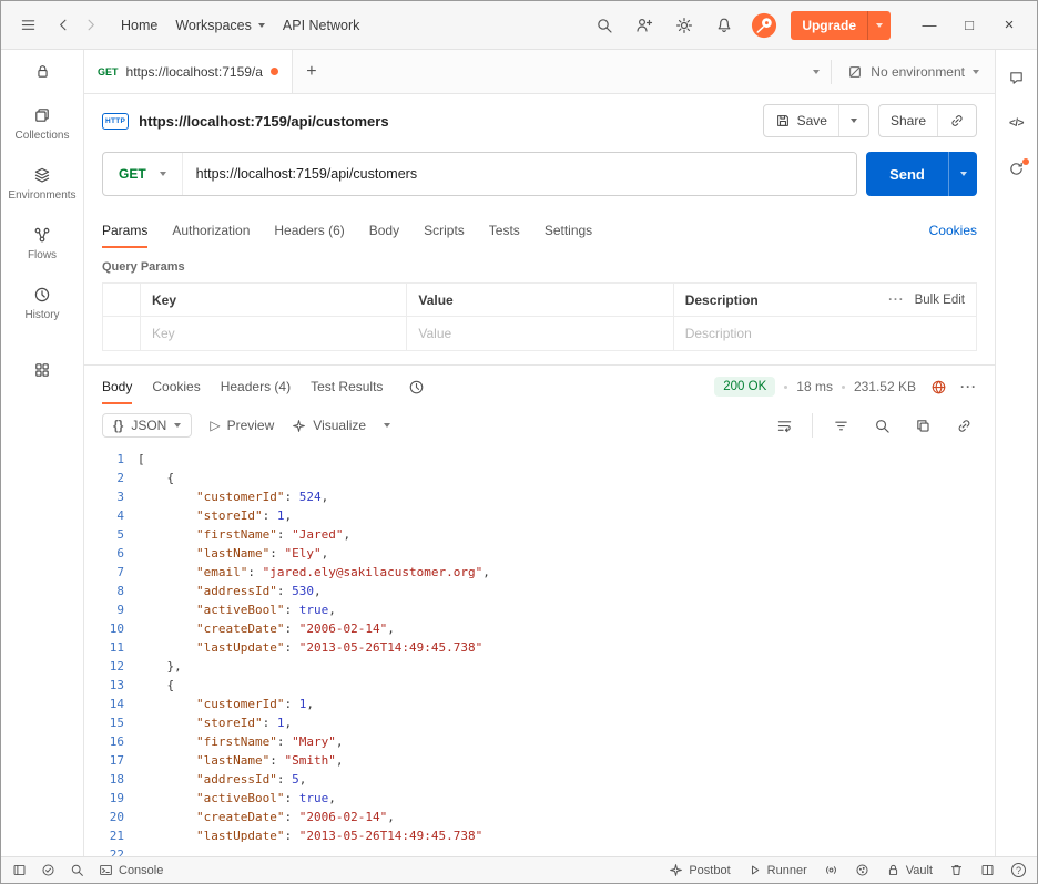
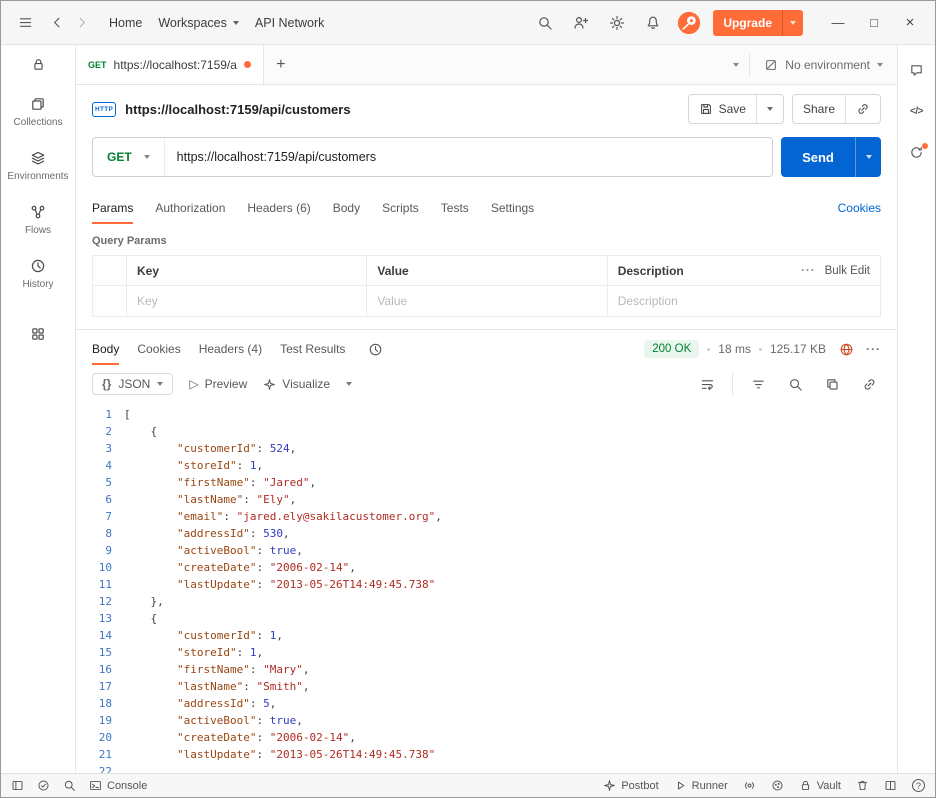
  Home
  Workspaces
  API Network
  Upgrade
  —
  □
  ×
  Collections
  Environments
  Flows
  History
  GET
  https://localhost:7159/a
  +
  No environment
  https://localhost:7159/api/customers
  Save
  Share
  GET
  https://localhost:7159/api/customers
  Send
  Params
  Authorization
  Headers (6)
  Body
  Scripts
  Tests
  Settings
  Cookies
  Query Params
  Key
  Value
  Description
  ···
  Bulk Edit
  Key
  Value
  Description
  Body
  Cookies
  Headers (4)
  Test Results
  200 OK
  18 ms
- 231.52 KB
+ 125.17 KB
  ···
  {}
  JSON
  ▷
  Preview
  Visualize
  1
  2
  3
  4
  5
  6
  7
  8
  9
  10
  11
  12
  13
  14
  15
  16
  17
  18
  19
  20
  21
  22
  [
  {
  "customerId": 524,
  "storeId": 1,
  "firstName": "Jared",
  "lastName": "Ely",
  "email": "jared.ely@sakilacustomer.org",
  "addressId": 530,
  "activeBool": true,
  "createDate": "2006-02-14",
  "lastUpdate": "2013-05-26T14:49:45.738"
  },
  {
  "customerId": 1,
  "storeId": 1,
  "firstName": "Mary",
  "lastName": "Smith",
  "addressId": 5,
  "activeBool": true,
  "createDate": "2006-02-14",
  "lastUpdate": "2013-05-26T14:49:45.738"
  </>
  Console
  Postbot
  Runner
  Vault
  ?
